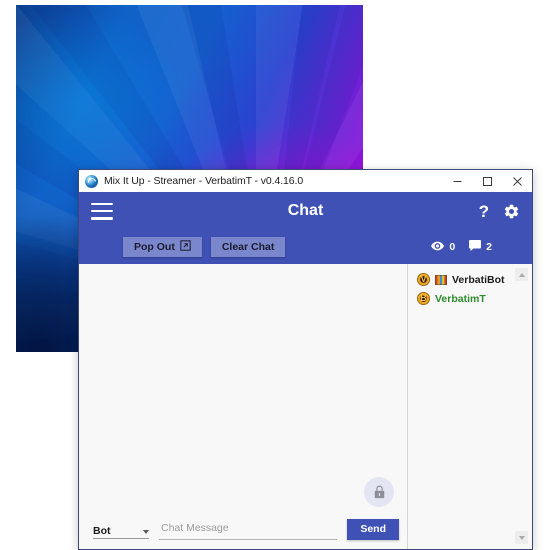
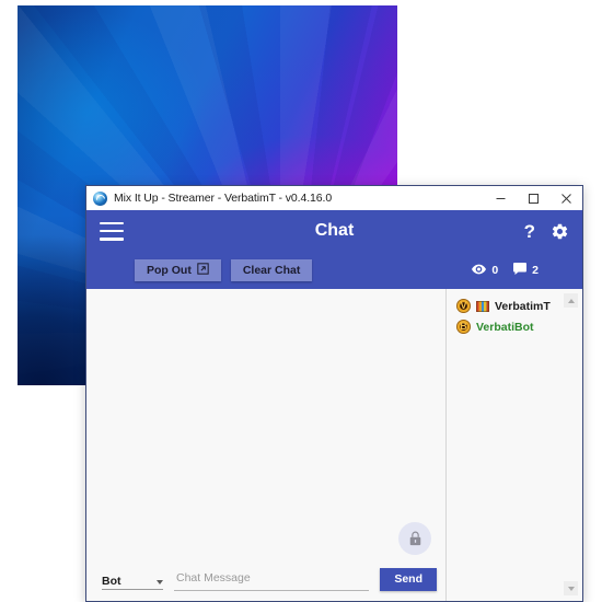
  Mix It Up - Streamer - VerbatimT - v0.4.16.0
  Chat
  ?
  Pop Out
  Clear Chat
  0
  2
  Bot
  Chat Message
  Send
  V
- VerbatiBot
+ VerbatimT
  B
- VerbatimT
+ VerbatiBot
